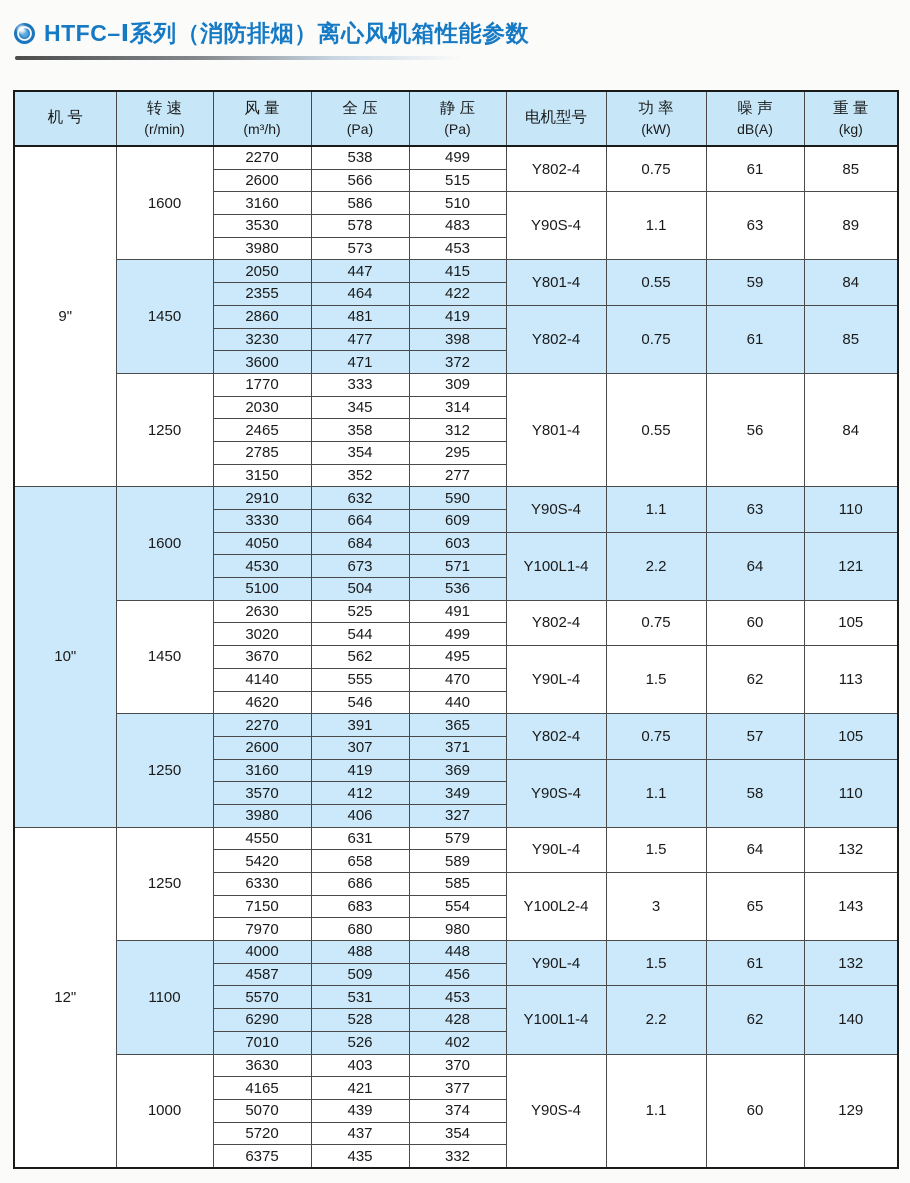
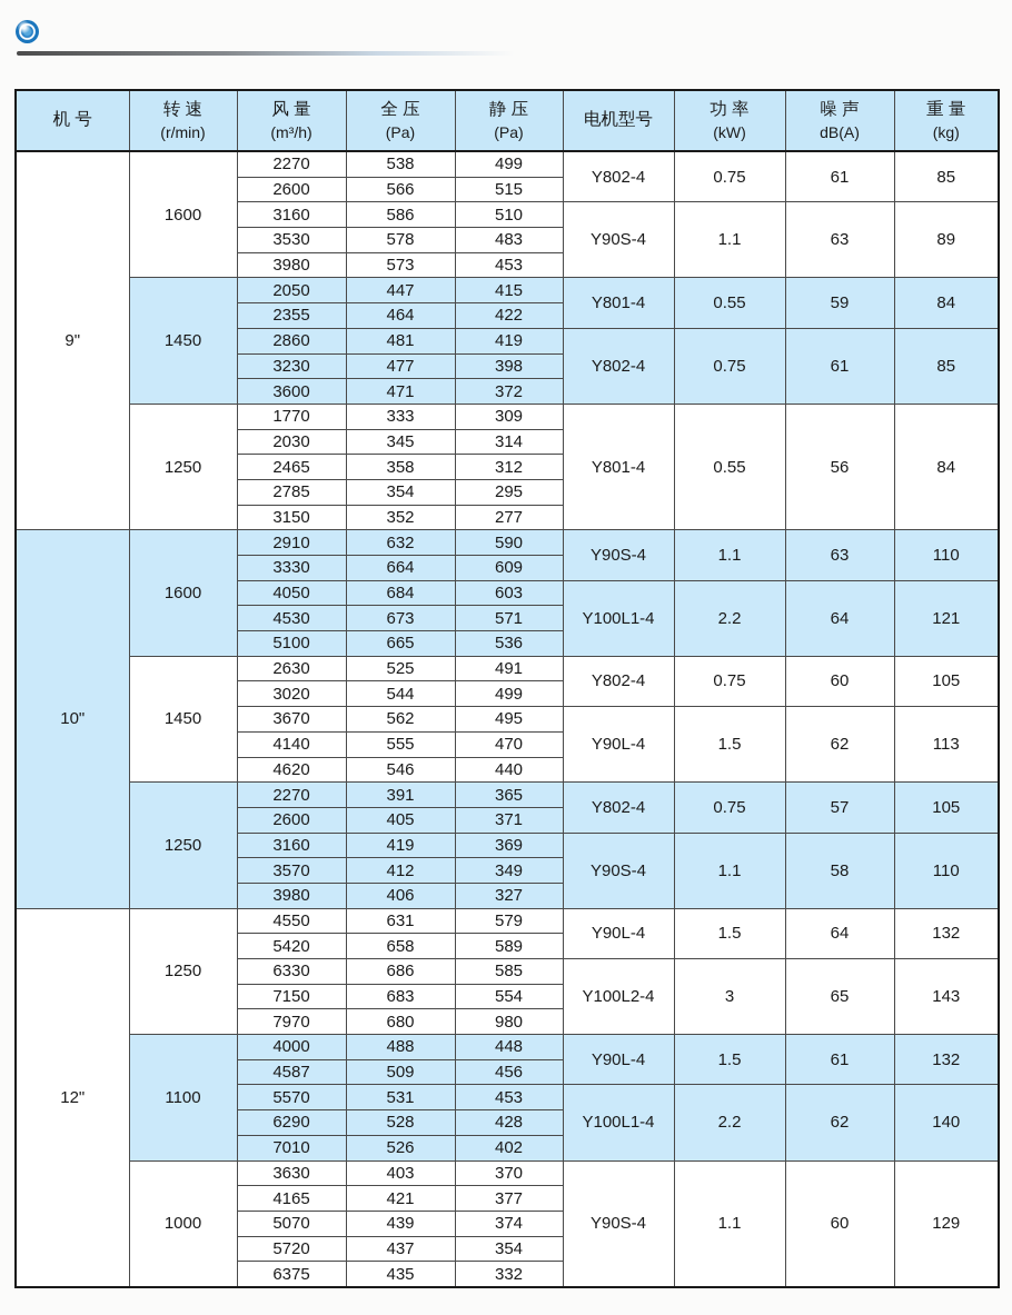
- HTFC–Ⅰ系列（消防排烟）离心风机箱性能参数
  机 号	转 速(r/min)	风 量(m³/h)	全 压(Pa)	静 压(Pa)	电机型号	功 率(kW)	噪 声dB(A)	重 量(kg)
  9"	1600	2270	538	499	Y802-4	0.75	61	85
  2600	566	515
  3160	586	510	Y90S-4	1.1	63	89
  3530	578	483
  3980	573	453
  1450	2050	447	415	Y801-4	0.55	59	84
  2355	464	422
  2860	481	419	Y802-4	0.75	61	85
  3230	477	398
  3600	471	372
  1250	1770	333	309	Y801-4	0.55	56	84
  2030	345	314
  2465	358	312
  2785	354	295
  3150	352	277
  10"	1600	2910	632	590	Y90S-4	1.1	63	110
  3330	664	609
  4050	684	603	Y100L1-4	2.2	64	121
  4530	673	571
- 5100	504	536
+ 5100	665	536
  1450	2630	525	491	Y802-4	0.75	60	105
  3020	544	499
  3670	562	495	Y90L-4	1.5	62	113
  4140	555	470
  4620	546	440
  1250	2270	391	365	Y802-4	0.75	57	105
- 2600	307	371
+ 2600	405	371
  3160	419	369	Y90S-4	1.1	58	110
  3570	412	349
  3980	406	327
  12"	1250	4550	631	579	Y90L-4	1.5	64	132
  5420	658	589
  6330	686	585	Y100L2-4	3	65	143
  7150	683	554
  7970	680	980
  1100	4000	488	448	Y90L-4	1.5	61	132
  4587	509	456
  5570	531	453	Y100L1-4	2.2	62	140
  6290	528	428
  7010	526	402
  1000	3630	403	370	Y90S-4	1.1	60	129
  4165	421	377
  5070	439	374
  5720	437	354
  6375	435	332
